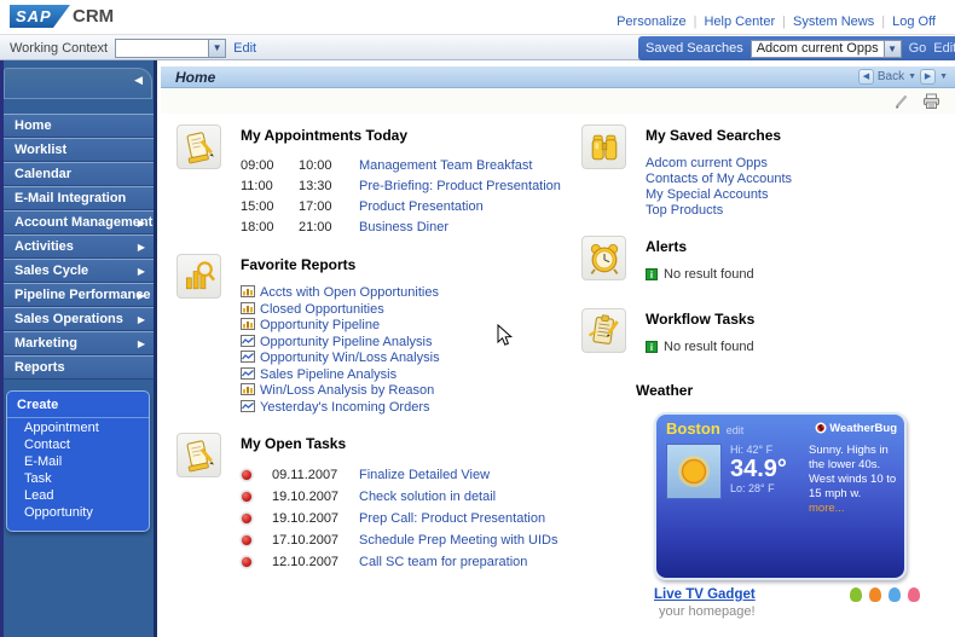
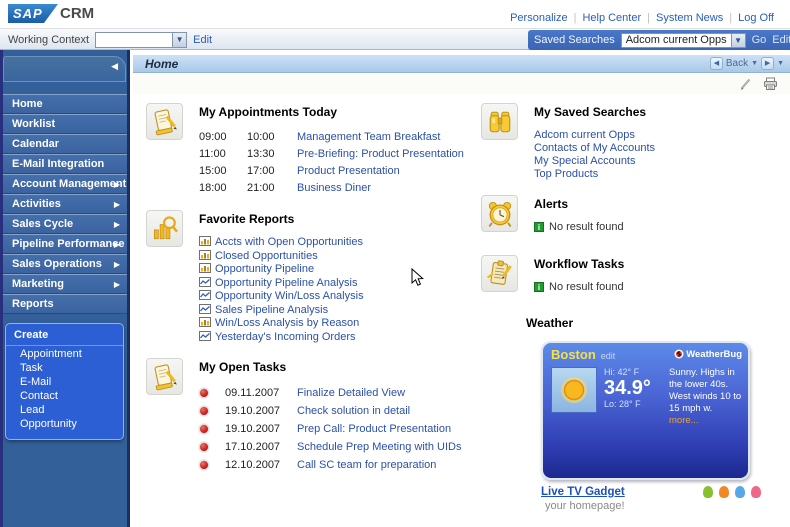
  SAP
  CRM
  Personalize | Help Center | System News | Log Off
  Working Context
  ▼
  Edit
  Saved Searches
  Adcom current Opps
  ▼
  Go
  Edi
  ◀
  Home
  Worklist
  Calendar
  E-Mail Integration
  Account Management
  ▶
  Activities
  ▶
  Sales Cycle
  ▶
  Pipeline Performance
  ▶
  Sales Operations
  ▶
  Marketing
  ▶
  Reports
  Create
  Appointment
- Contact
+ Task
  E-Mail
- Task
+ Contact
  Lead
  Opportunity
  Home
  Back
  My Appointments Today
  09:00
  10:00
  Management Team Breakfast
  11:00
  13:30
  Pre-Briefing: Product Presentation
  15:00
  17:00
  Product Presentation
  18:00
  21:00
  Business Diner
  Favorite Reports
  Accts with Open Opportunities
  Closed Opportunities
  Opportunity Pipeline
  Opportunity Pipeline Analysis
  Opportunity Win/Loss Analysis
  Sales Pipeline Analysis
  Win/Loss Analysis by Reason
  Yesterday's Incoming Orders
  My Open Tasks
  09.11.2007
  Finalize Detailed View
  19.10.2007
  Check solution in detail
  19.10.2007
  Prep Call: Product Presentation
  17.10.2007
  Schedule Prep Meeting with UIDs
  12.10.2007
  Call SC team for preparation
  My Saved Searches
  Adcom current Opps
  Contacts of My Accounts
  My Special Accounts
  Top Products
  Alerts
  i
  No result found
  Workflow Tasks
  i
  No result found
  Weather
  Boston
  edit
  WeatherBug
  Hi: 42° F
  34.9°
  Lo: 28° F
  Sunny. Highs in the lower 40s. West winds 10 to 15 mph w. more...
  Live TV Gadget
  your homepage!
